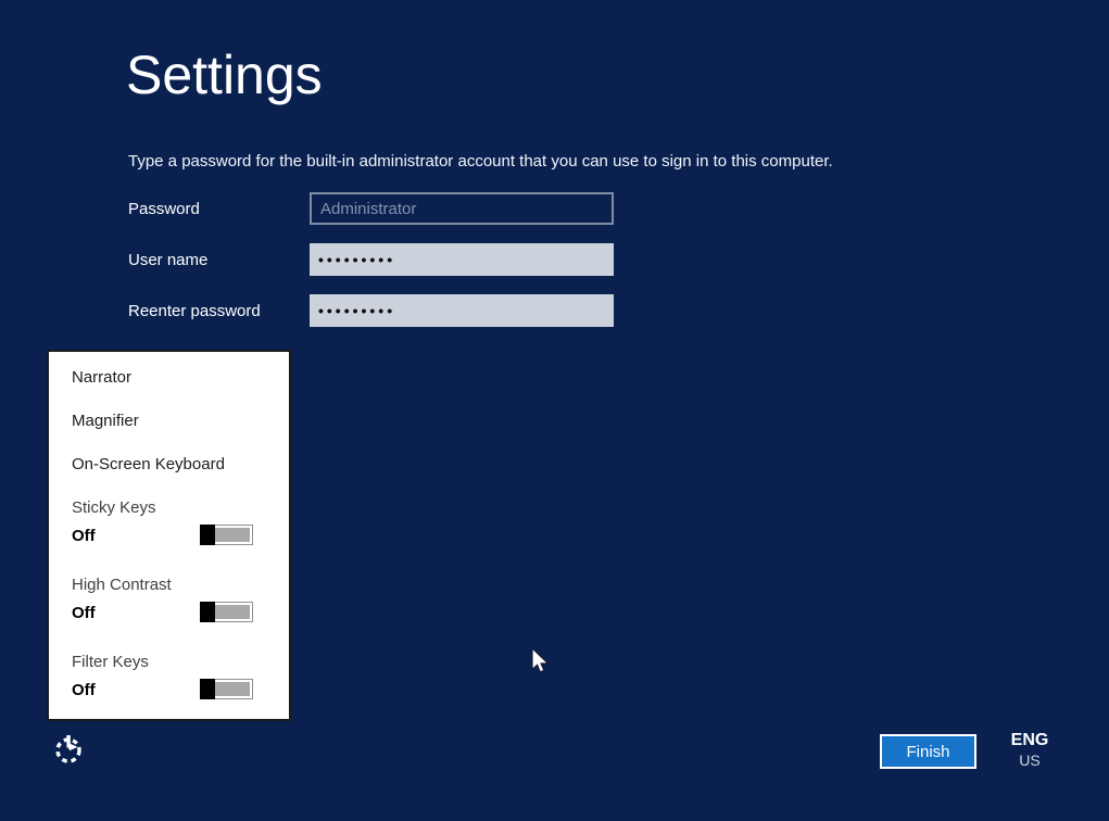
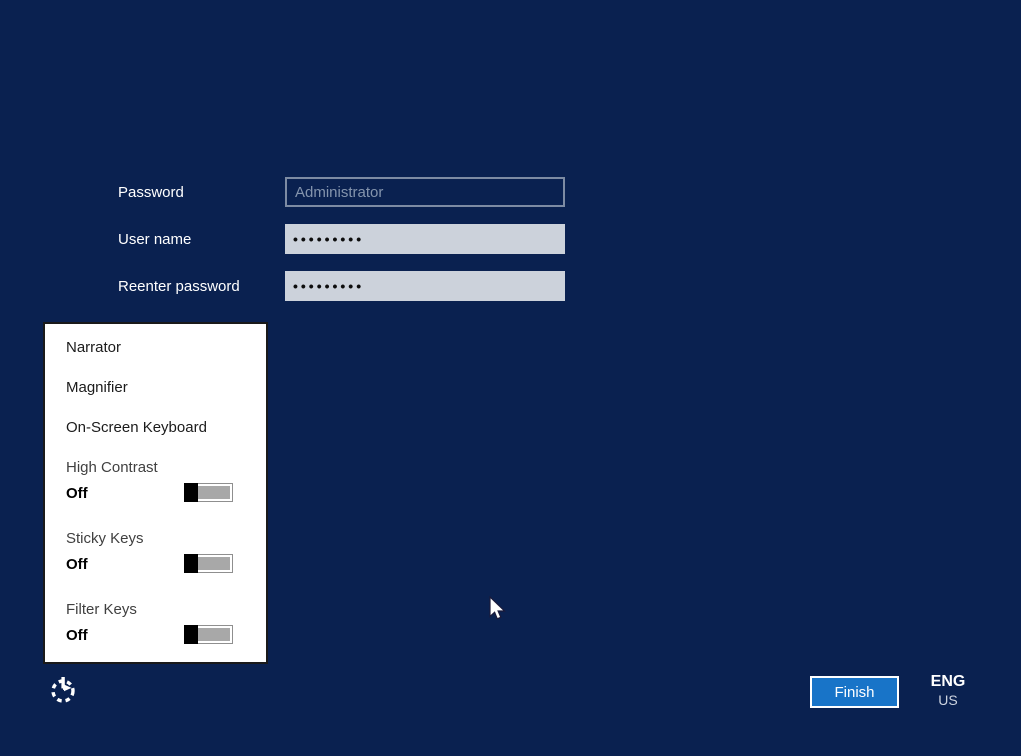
- Settings
- Type a password for the built-in administrator account that you can use to sign in to this computer.
  Password
  Administrator
  User name
  •••••••••
  Reenter password
  •••••••••
  Narrator
  Magnifier
  On-Screen Keyboard
- Sticky Keys
+ High Contrast
  Off
- High Contrast
+ Sticky Keys
  Off
  Filter Keys
  Off
  Finish
  ENG
  US
